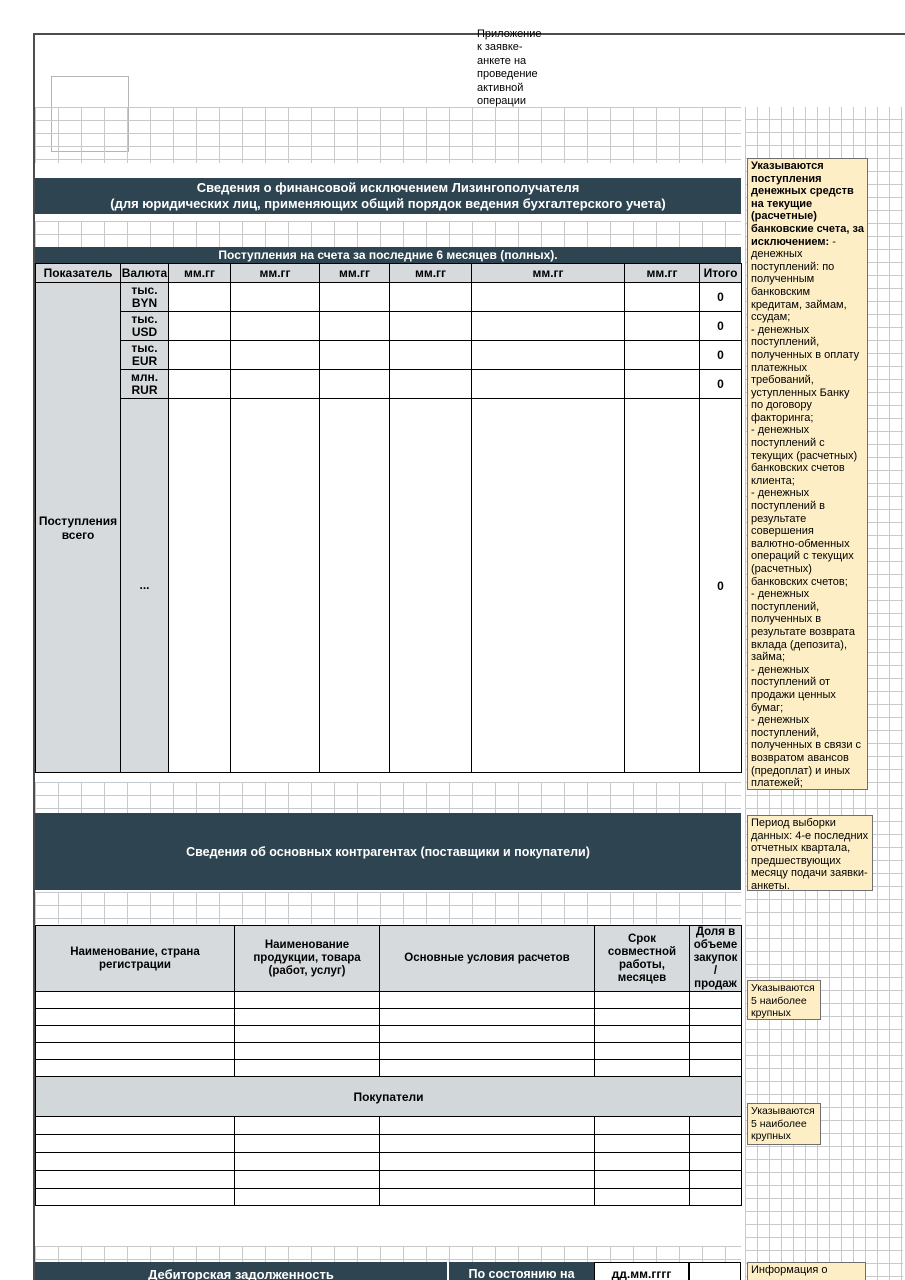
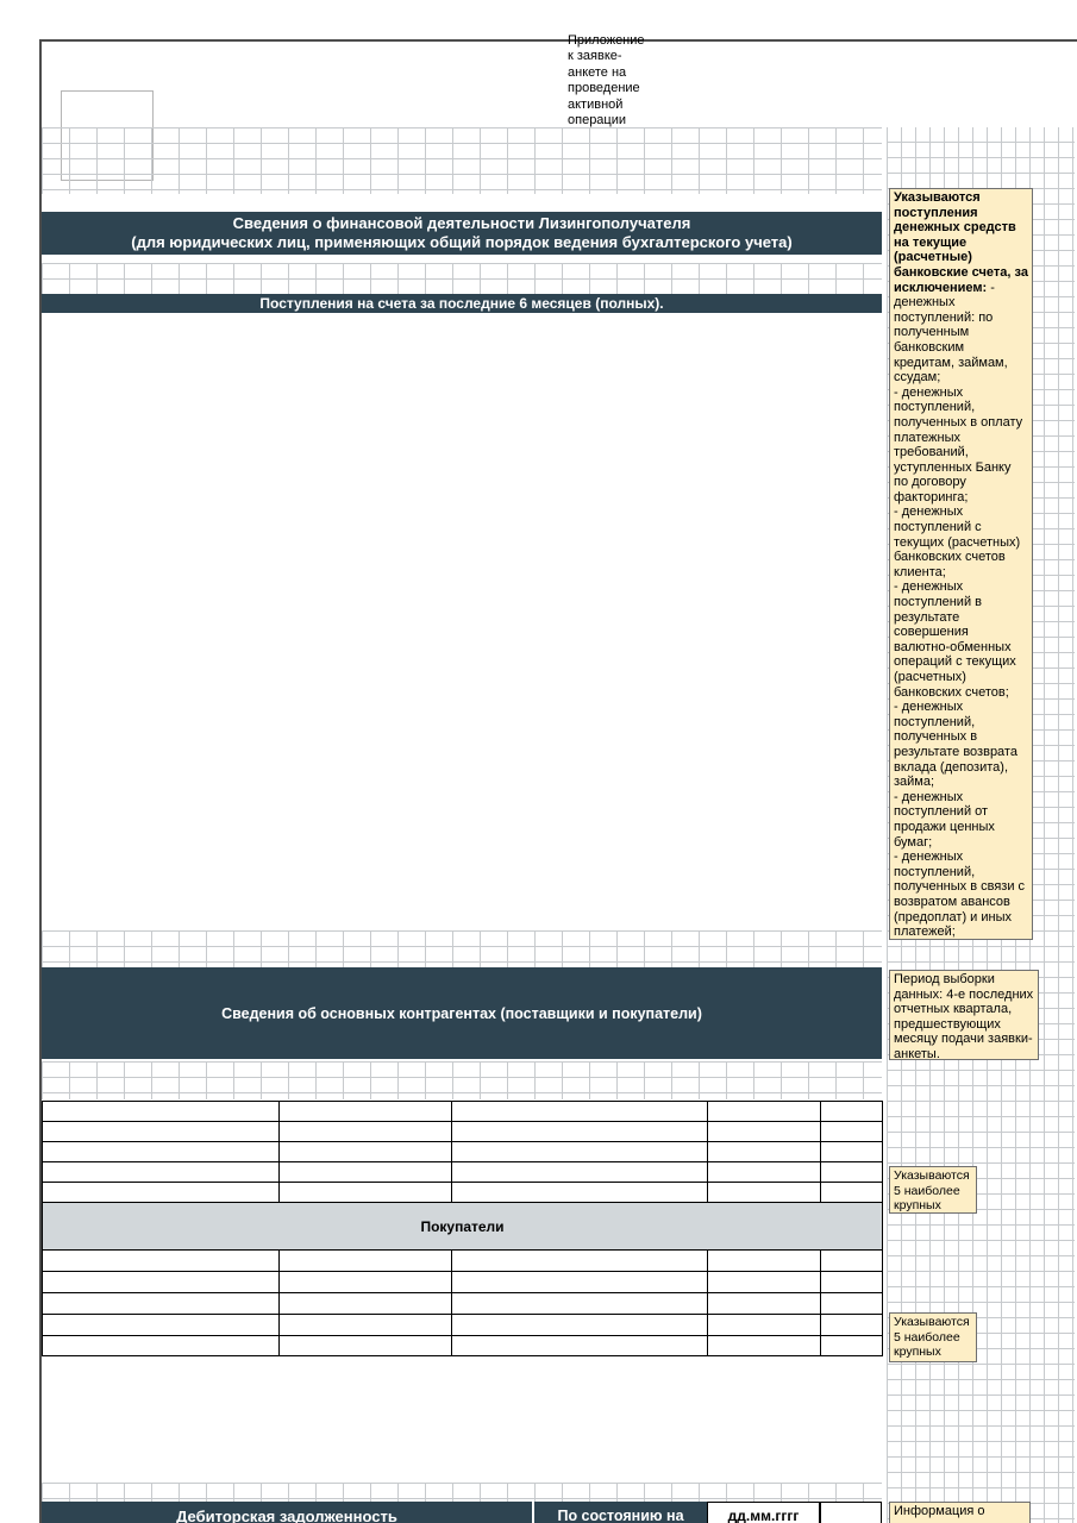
  Приложение
  к заявке-
  анкете на
  проведение
  активной
  операции
- Сведения о финансовой исключением Лизингополучателя
+ Сведения о финансовой деятельности Лизингополучателя
  (для юридических лиц, применяющих общий порядок ведения бухгалтерского учета)
  Поступления на счета за последние 6 месяцев (полных).
- Показатель	Валюта	мм.гг	мм.гг	мм.гг	мм.гг	мм.гг	мм.гг	Итого
- Поступления всего	тыс. BYN							0
- тыс. USD							0
- тыс. EUR							0
- млн. RUR							0
- ...							0
  Указываются поступления денежных средств на текущие (расчетные) банковские счета, за исключением: - денежных поступлений: по полученным банковским кредитам, займам, ссудам;
  - денежных поступлений, полученных в оплату платежных требований, уступленных Банку по договору факторинга;
  - денежных поступлений с текущих (расчетных) банковских счетов клиента;
  - денежных поступлений в результате совершения валютно-обменных операций с текущих (расчетных) банковских счетов;
  - денежных поступлений, полученных в результате возврата вклада (депозита), займа;
  - денежных поступлений от продажи ценных бумаг;
  - денежных поступлений, полученных в связи с возвратом авансов (предоплат) и иных платежей;
  Сведения об основных контрагентах (поставщики и покупатели)
  Период выборки данных: 4-е последних отчетных квартала, предшествующих месяцу подачи заявки-анкеты.
- Наименование, страна регистрации	Наименование продукции, товара (работ, услуг)	Основные условия расчетов	Срок совместной работы, месяцев	Доля в объеме закупок / продаж
  Покупатели
  Указываются 5 наиболее крупных
  Указываются 5 наиболее крупных
  Дебиторская задолженность
  По состоянию на
  дд.мм.гггг
  Информация о
